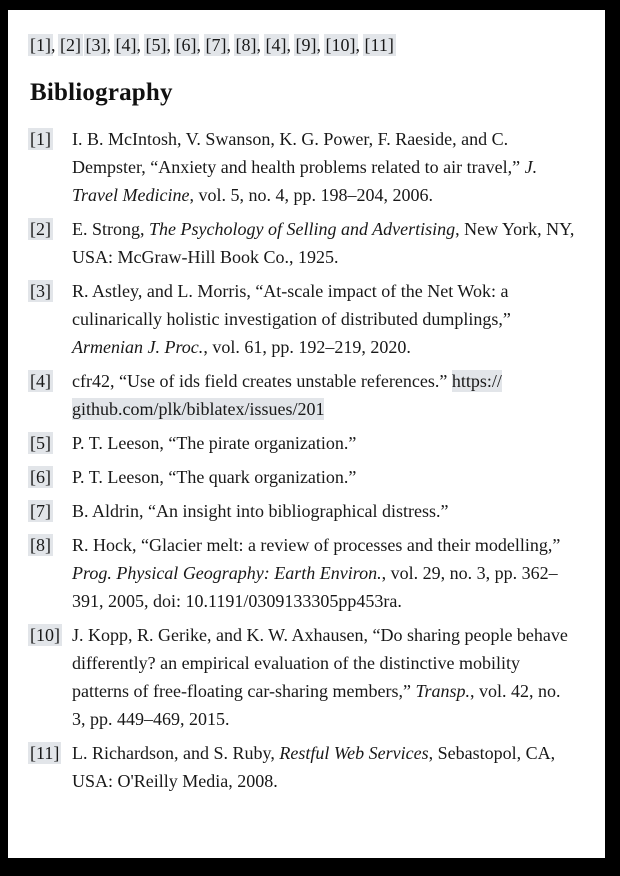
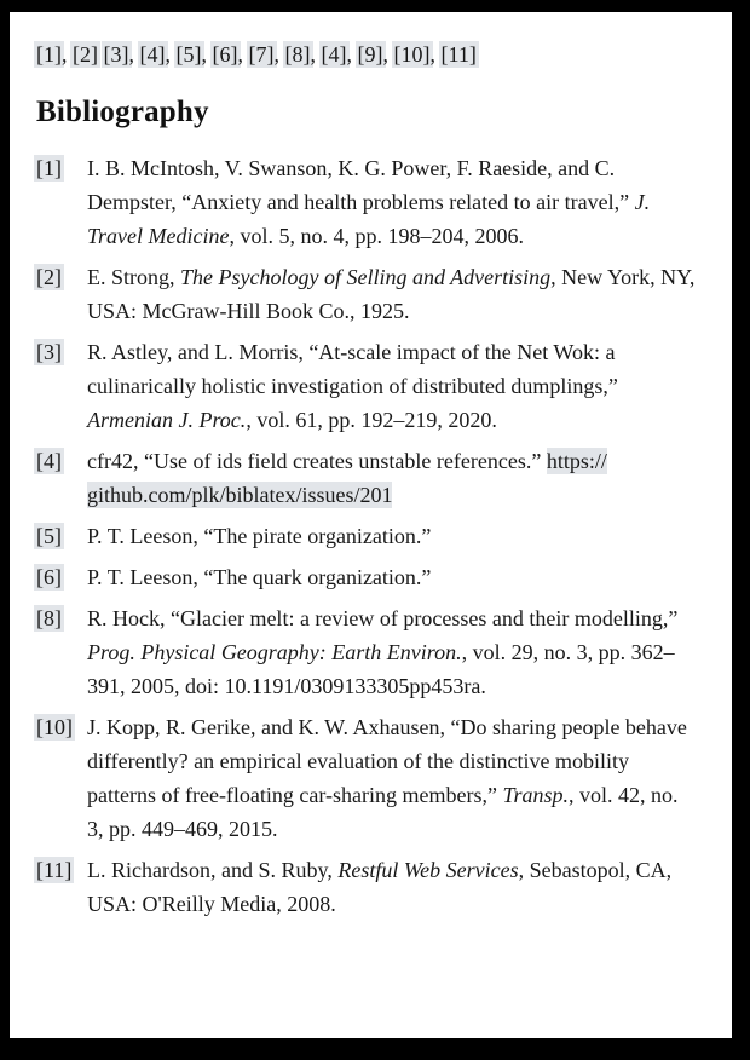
  [1], [2] [3], [4], [5], [6], [7], [8], [4], [9], [10], [11]
  Bibliography
  [1]
  I. B. McIntosh, V. Swanson, K. G. Power, F. Raeside, and C. Dempster, “Anxiety and health problems related to air travel,” J. Travel Medicine, vol. 5, no. 4, pp. 198–204, 2006.
  [2]
  E. Strong, The Psychology of Selling and Advertising, New York, NY, USA: McGraw-Hill Book Co., 1925.
  [3]
  R. Astley, and L. Morris, “At-scale impact of the Net Wok: a culinarically holistic investigation of distributed dumplings,” Armenian J. Proc., vol. 61, pp. 192–219, 2020.
  [4]
  cfr42, “Use of ids field creates unstable references.” https://github.com/plk/biblatex/issues/201
  [5]
  P. T. Leeson, “The pirate organization.”
  [6]
  P. T. Leeson, “The quark organization.”
- [7]
- B. Aldrin, “An insight into bibliographical distress.”
  [8]
  R. Hock, “Glacier melt: a review of processes and their modelling,” Prog. Physical Geography: Earth Environ., vol. 29, no. 3, pp. 362–391, 2005, doi: 10.1191/0309133305pp453ra.
  [10]
  J. Kopp, R. Gerike, and K. W. Axhausen, “Do sharing people behave differently? an empirical evaluation of the distinctive mobility patterns of free-floating car-sharing members,” Transp., vol. 42, no. 3, pp. 449–469, 2015.
  [11]
  L. Richardson, and S. Ruby, Restful Web Services, Sebastopol, CA, USA: O'Reilly Media, 2008.
